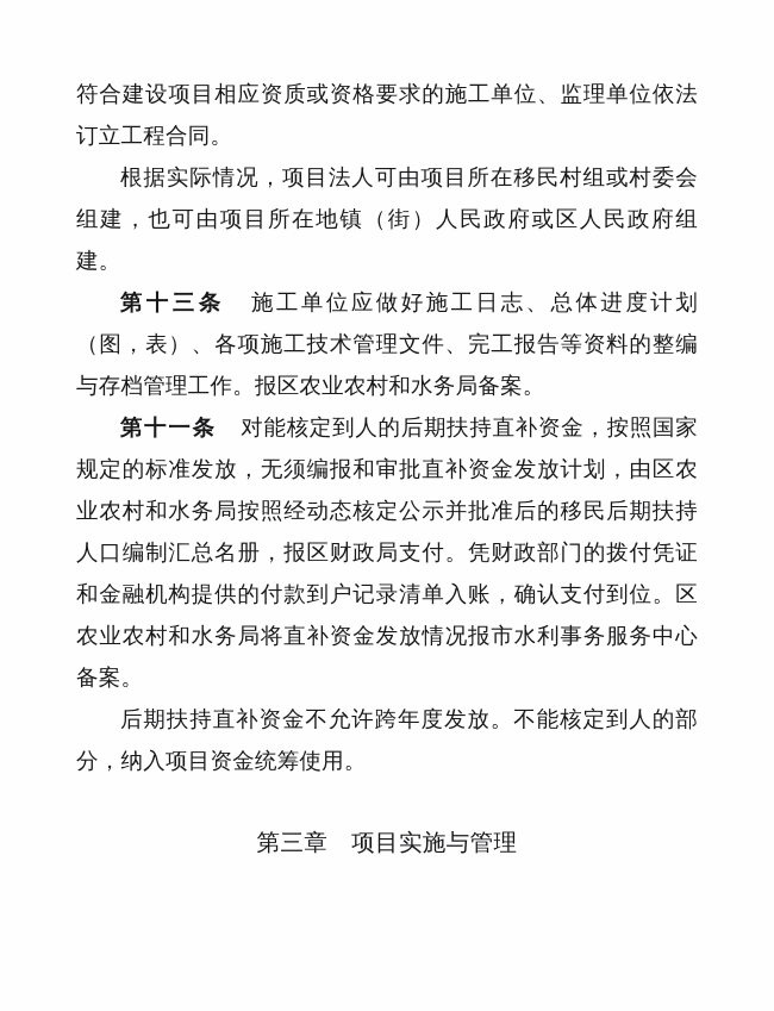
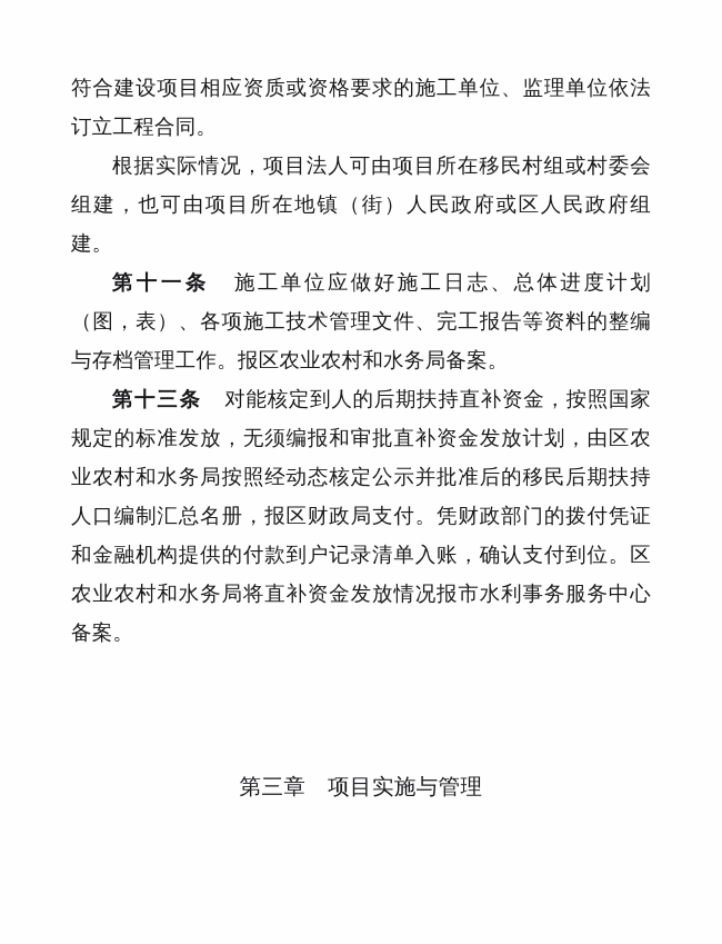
  符合建设项目相应资质或资格要求的施工单位、监理单位依法订立工程合同。
  根据实际情况，项目法人可由项目所在移民村组或村委会组建，也可由项目所在地镇（街）人民政府或区人民政府组建。
- 第十三条 施工单位应做好施工日志、总体进度计划（图，表）、各项施工技术管理文件、完工报告等资料的整编与存档管理工作。报区农业农村和水务局备案。
+ 第十一条 施工单位应做好施工日志、总体进度计划（图，表）、各项施工技术管理文件、完工报告等资料的整编与存档管理工作。报区农业农村和水务局备案。
- 第十一条 对能核定到人的后期扶持直补资金，按照国家规定的标准发放，无须编报和审批直补资金发放计划，由区农业农村和水务局按照经动态核定公示并批准后的移民后期扶持人口编制汇总名册，报区财政局支付。凭财政部门的拨付凭证和金融机构提供的付款到户记录清单入账，确认支付到位。区农业农村和水务局将直补资金发放情况报市水利事务服务中心备案。
+ 第十三条 对能核定到人的后期扶持直补资金，按照国家规定的标准发放，无须编报和审批直补资金发放计划，由区农业农村和水务局按照经动态核定公示并批准后的移民后期扶持人口编制汇总名册，报区财政局支付。凭财政部门的拨付凭证和金融机构提供的付款到户记录清单入账，确认支付到位。区农业农村和水务局将直补资金发放情况报市水利事务服务中心备案。
- 后期扶持直补资金不允许跨年度发放。不能核定到人的部分，纳入项目资金统筹使用。
  第三章 项目实施与管理
